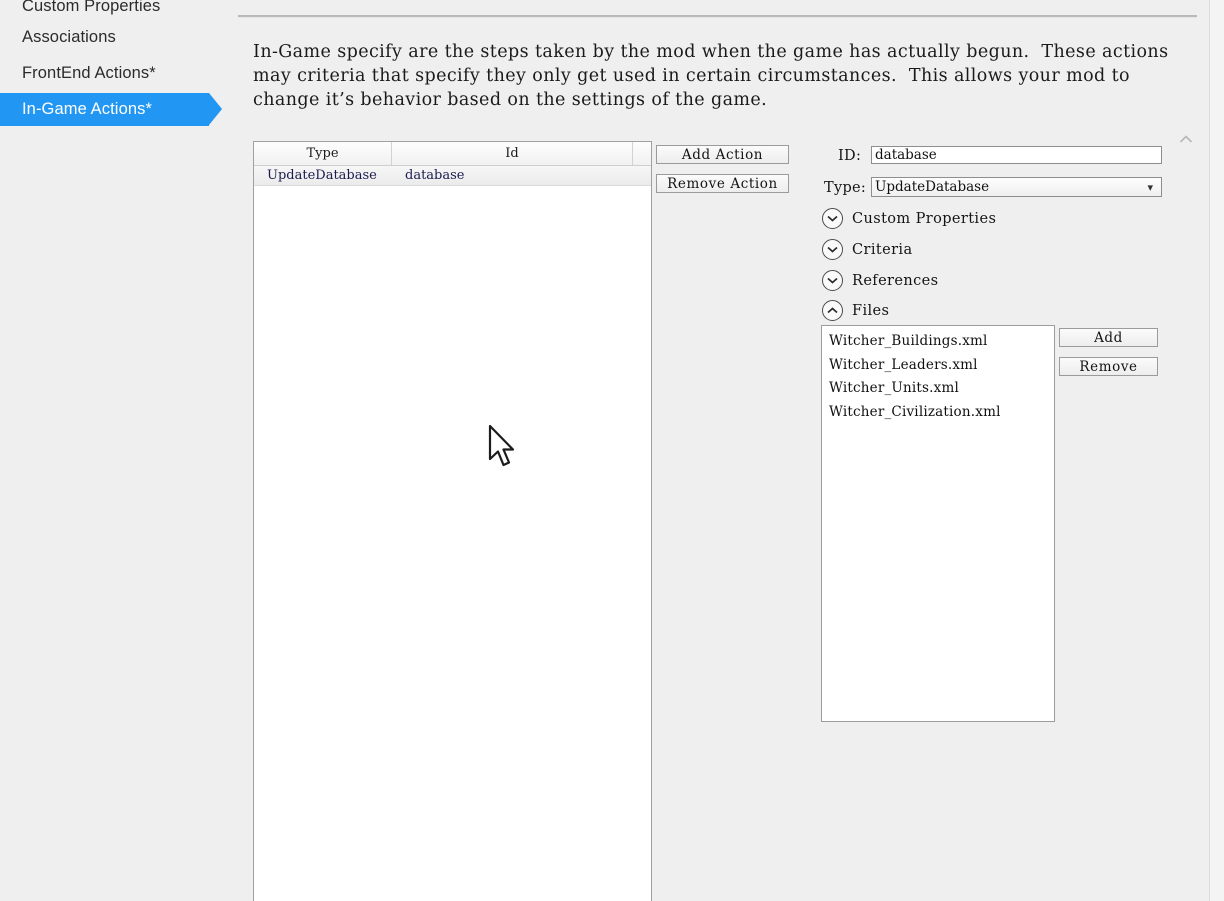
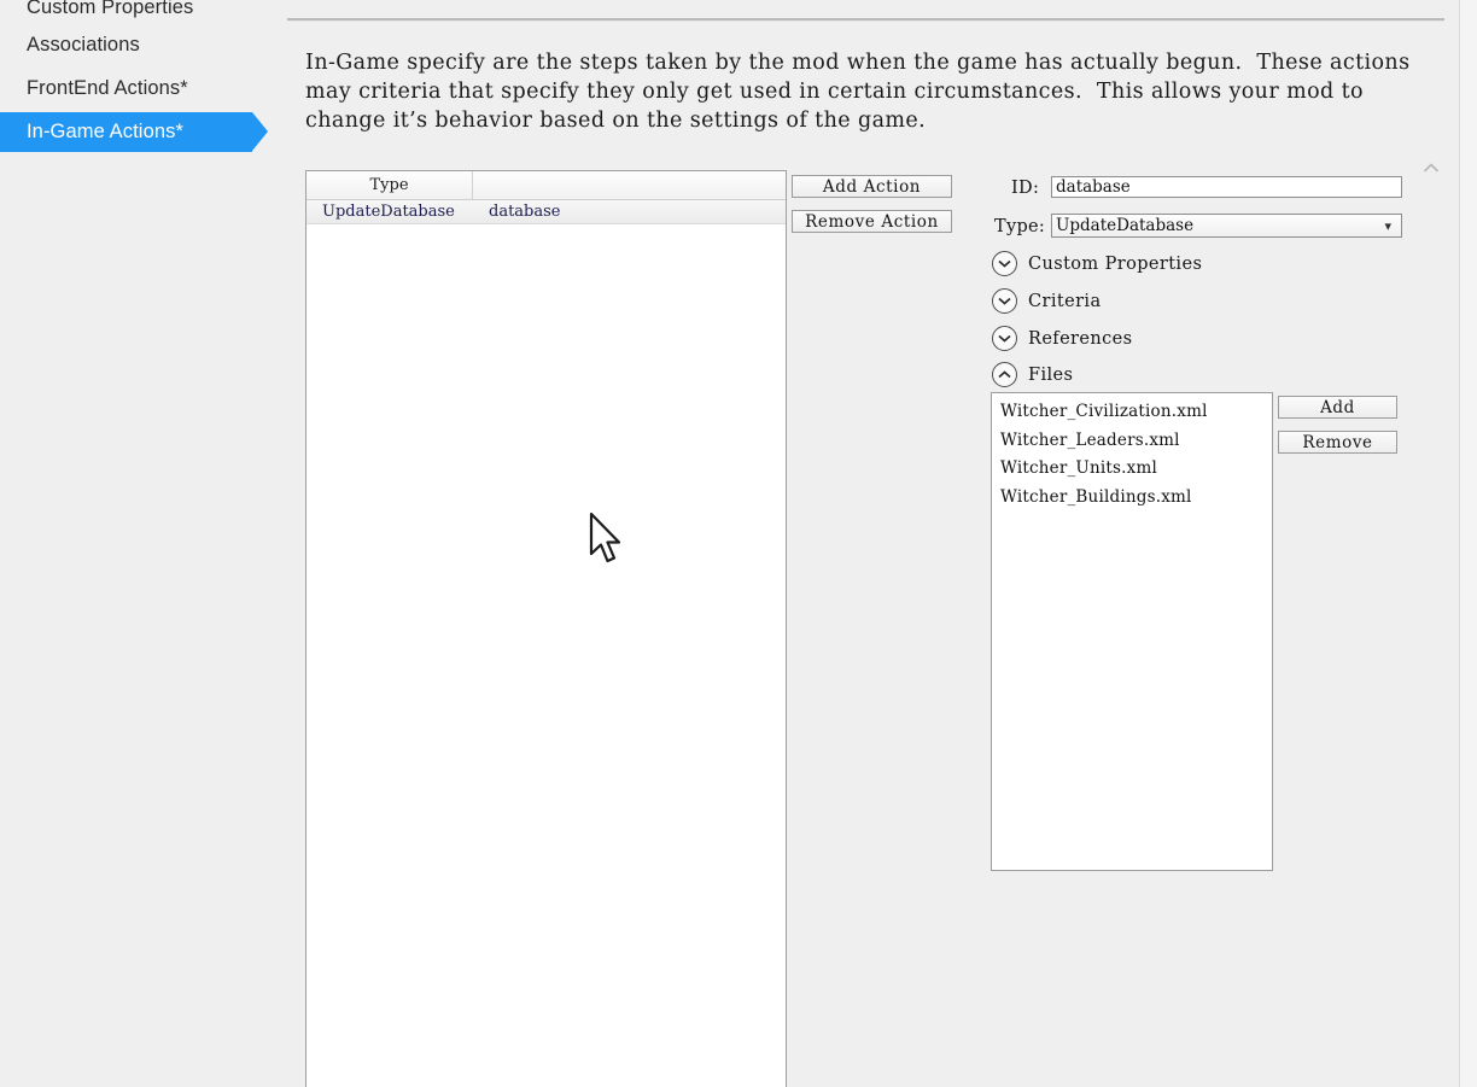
  Custom Properties
  Associations
  FrontEnd Actions*
  In-Game Actions*
  In-Game specify are the steps taken by the mod when the game has actually begun. These actions may criteria that specify they only get used in certain circumstances. This allows your mod to change it’s behavior based on the settings of the game.
  Type
- Id
  UpdateDatabase
  database
  Add Action
  Remove Action
  ID:
  database
  Type:
  UpdateDatabase
  ▾
  Custom Properties
  Criteria
  References
  Files
- Witcher_Buildings.xml
+ Witcher_Civilization.xml
  Witcher_Leaders.xml
  Witcher_Units.xml
- Witcher_Civilization.xml
+ Witcher_Buildings.xml
  Add
  Remove
